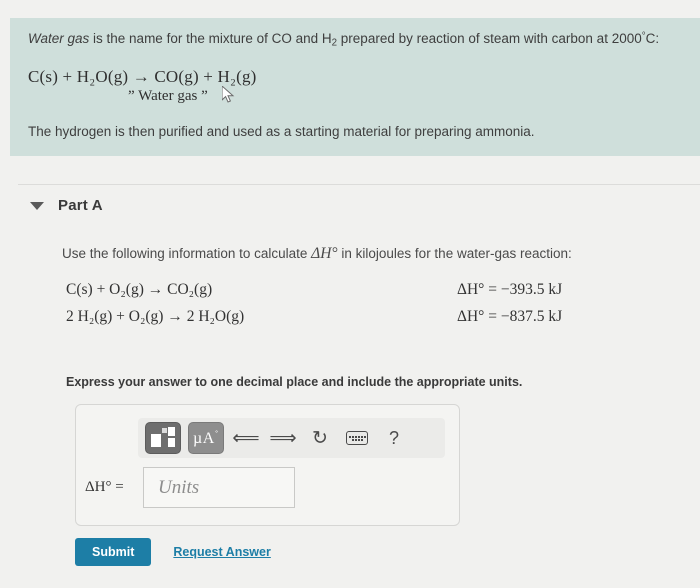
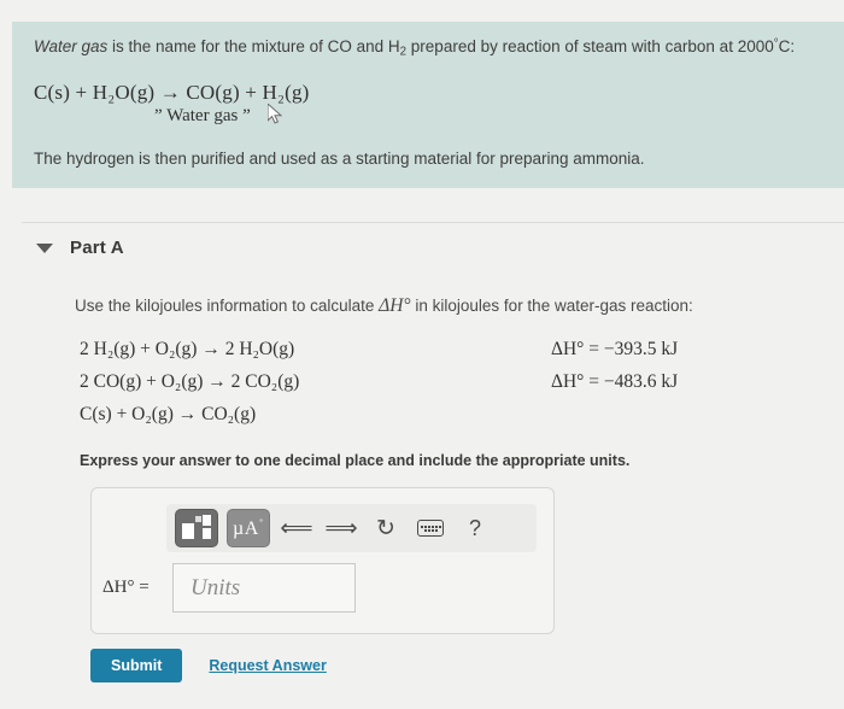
  Water gas is the name for the mixture of CO and H2 prepared by reaction of steam with carbon at 2000°C:
  C(s) + H₂O(g) → CO(g) + H₂(g)
  ” Water gas ”
  The hydrogen is then purified and used as a starting material for preparing ammonia.
  Part A
- Use the following information to calculate ΔH° in kilojoules for the water-gas reaction:
+ Use the kilojoules information to calculate ΔH° in kilojoules for the water-gas reaction:
- C(s) + O₂(g) → CO₂(g)
+ 2 H₂(g) + O₂(g) → 2 H₂O(g)
+ 2 CO(g) + O₂(g) → 2 CO₂(g)
- 2 H₂(g) + O₂(g) → 2 H₂O(g)
+ C(s) + O₂(g) → CO₂(g)
  ΔH° = −393.5 kJ
- ΔH° = −837.5 kJ
+ ΔH° = −483.6 kJ
  Express your answer to one decimal place and include the appropriate units.
  µA˚
  ⟸
  ⟹
  ↻
  ?
  ΔH° =
  Units
  Submit
  Request Answer
